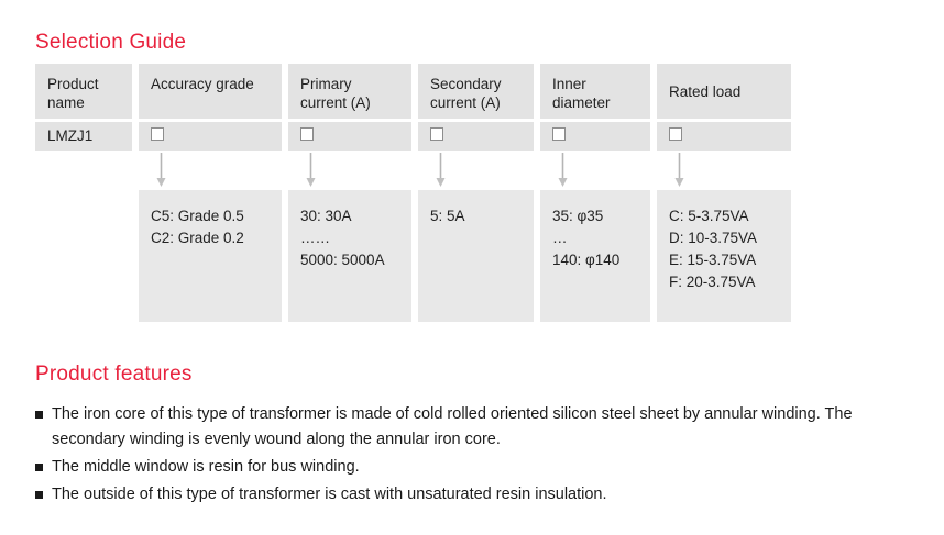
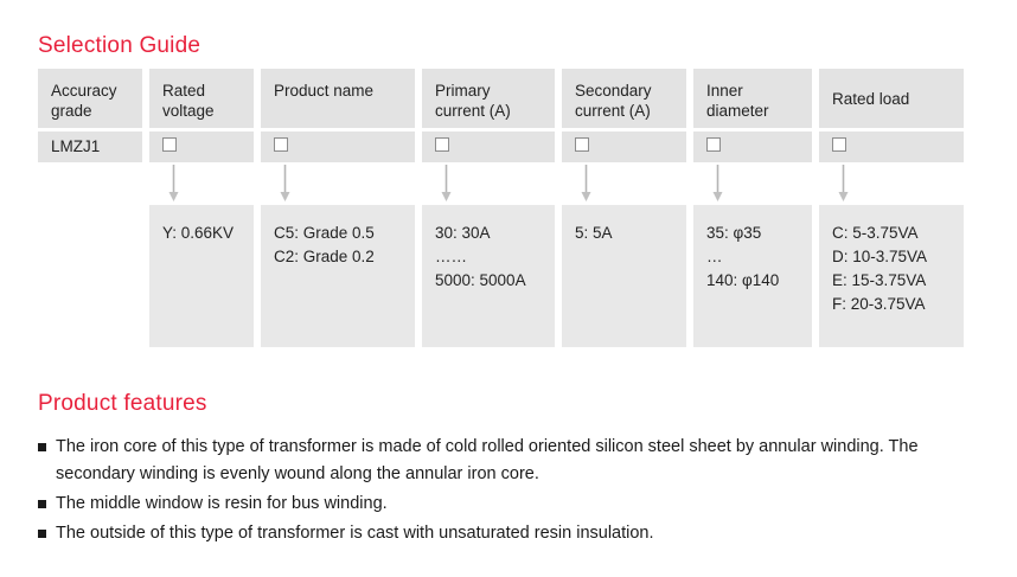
  Selection Guide
- Product name
+ Accuracy grade
  LMZJ1
+ Rated voltage
+ Y: 0.66KV
- Accuracy grade
+ Product name
  C5: Grade 0.5
  C2: Grade 0.2
  Primary current (A)
  30: 30A
  ……
  5000: 5000A
  Secondary current (A)
  5: 5A
  Inner diameter
  35: φ35
  …
  140: φ140
  Rated load
  C: 5-3.75VA
  D: 10-3.75VA
  E: 15-3.75VA
  F: 20-3.75VA
  Product features
  The iron core of this type of transformer is made of cold rolled oriented silicon steel sheet by annular winding. The secondary winding is evenly wound along the annular iron core.
  The middle window is resin for bus winding.
  The outside of this type of transformer is cast with unsaturated resin insulation.
